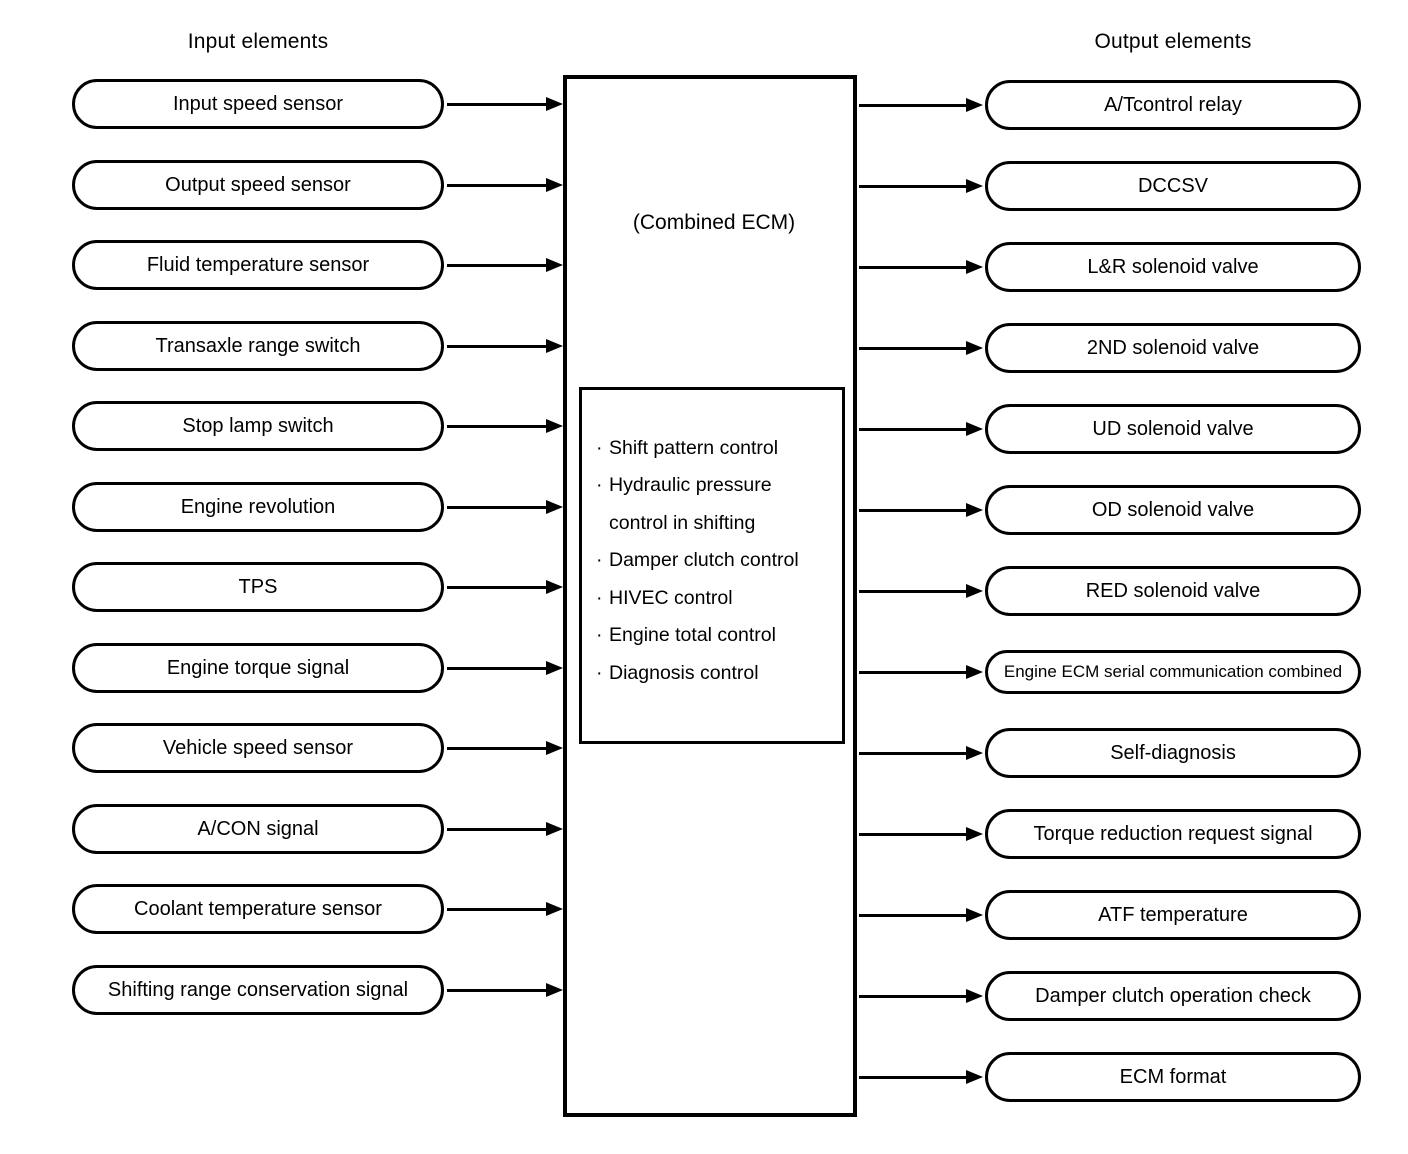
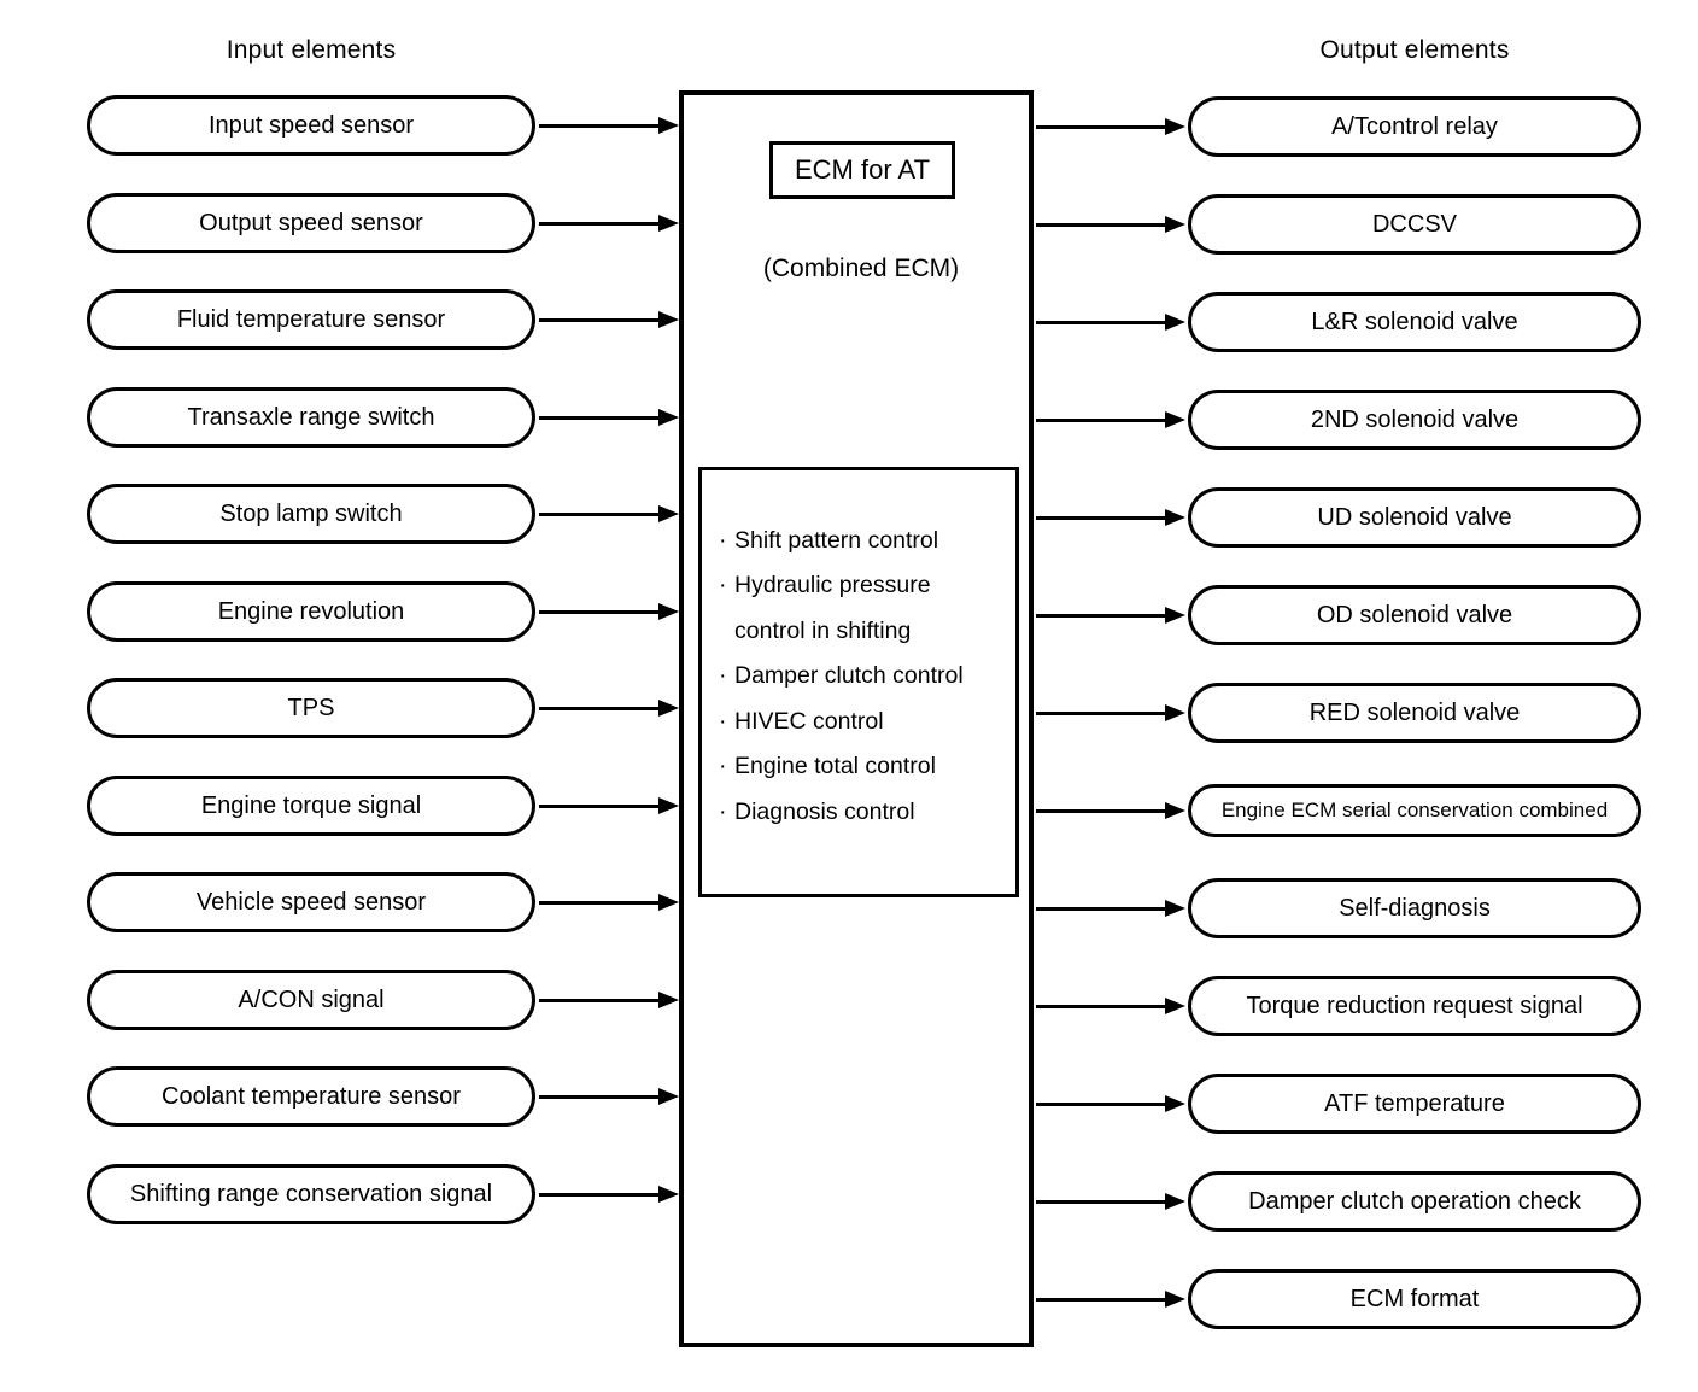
  Input elements
  Output elements
  Input speed sensor
  Output speed sensor
  Fluid temperature sensor
  Transaxle range switch
  Stop lamp switch
  Engine revolution
  TPS
  Engine torque signal
  Vehicle speed sensor
  A/CON signal
  Coolant temperature sensor
  Shifting range conservation signal
+ ECM for AT
  (Combined ECM)
  Shift pattern control
  Hydraulic pressure
  control in shifting
  Damper clutch control
  HIVEC control
  Engine total control
  Diagnosis control
  A/Tcontrol relay
  DCCSV
  L&R solenoid valve
  2ND solenoid valve
  UD solenoid valve
  OD solenoid valve
  RED solenoid valve
- Engine ECM serial communication combined
+ Engine ECM serial conservation combined
  Self-diagnosis
  Torque reduction request signal
  ATF temperature
  Damper clutch operation check
  ECM format
